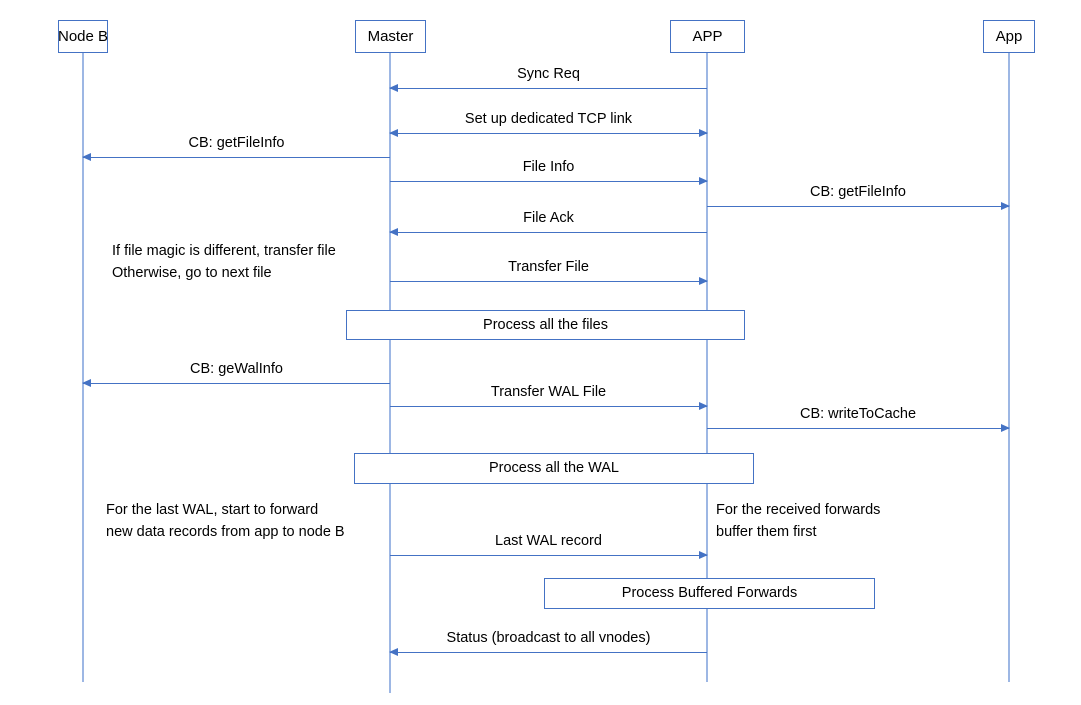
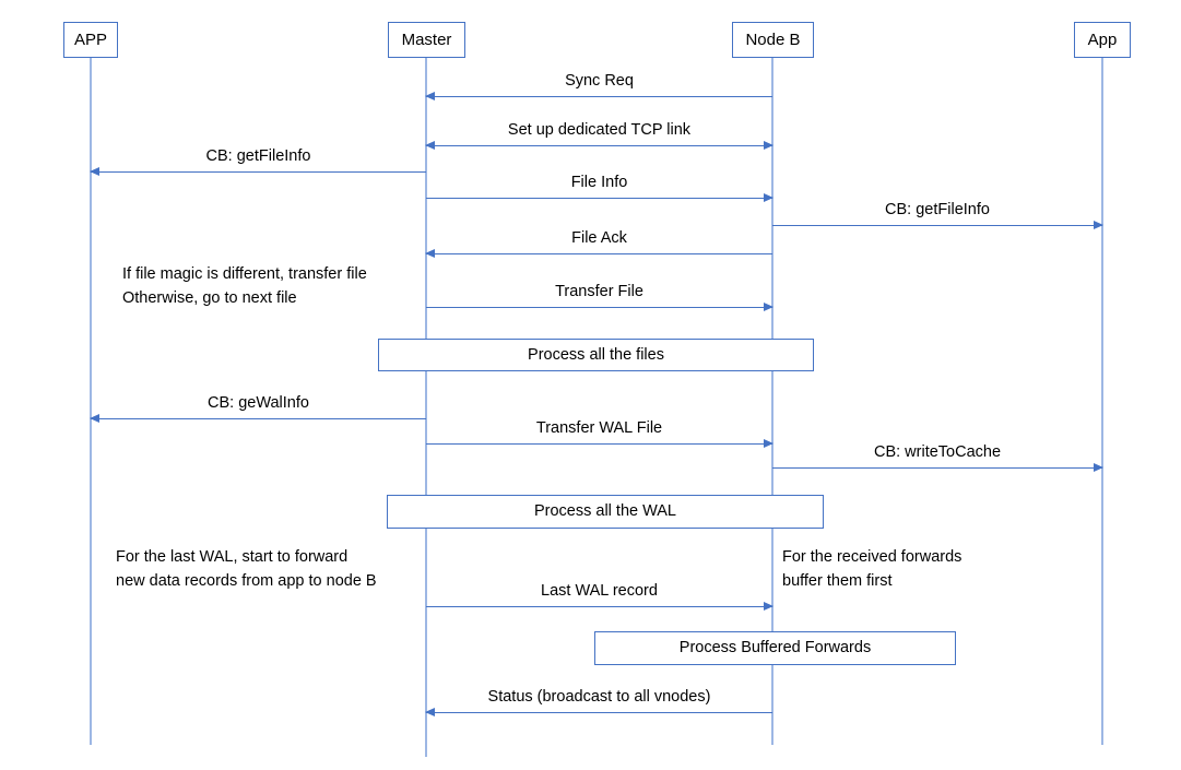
- Node B
+ APP
  Master
- APP
+ Node B
  App
  Sync Req
  Set up dedicated TCP link
  CB: getFileInfo
  File Info
  CB: getFileInfo
  File Ack
  Transfer File
  CB: geWalInfo
  Transfer WAL File
  CB: writeToCache
  Last WAL record
  Status (broadcast to all vnodes)
  Process all the files
  Process all the WAL
  Process Buffered Forwards
  If file magic is different, transfer file
  Otherwise, go to next file
  For the last WAL, start to forward
  new data records from app to node B
  For the received forwards
  buffer them first
